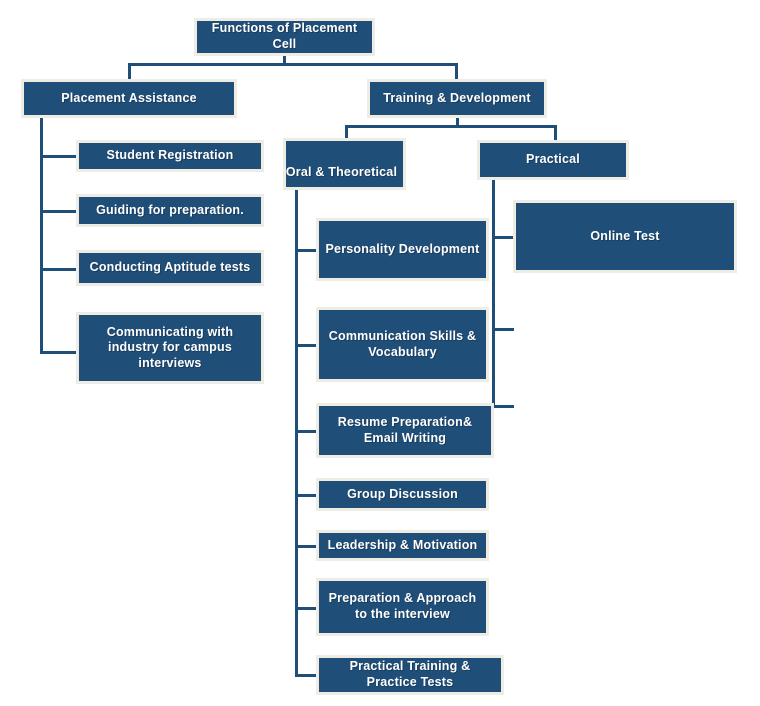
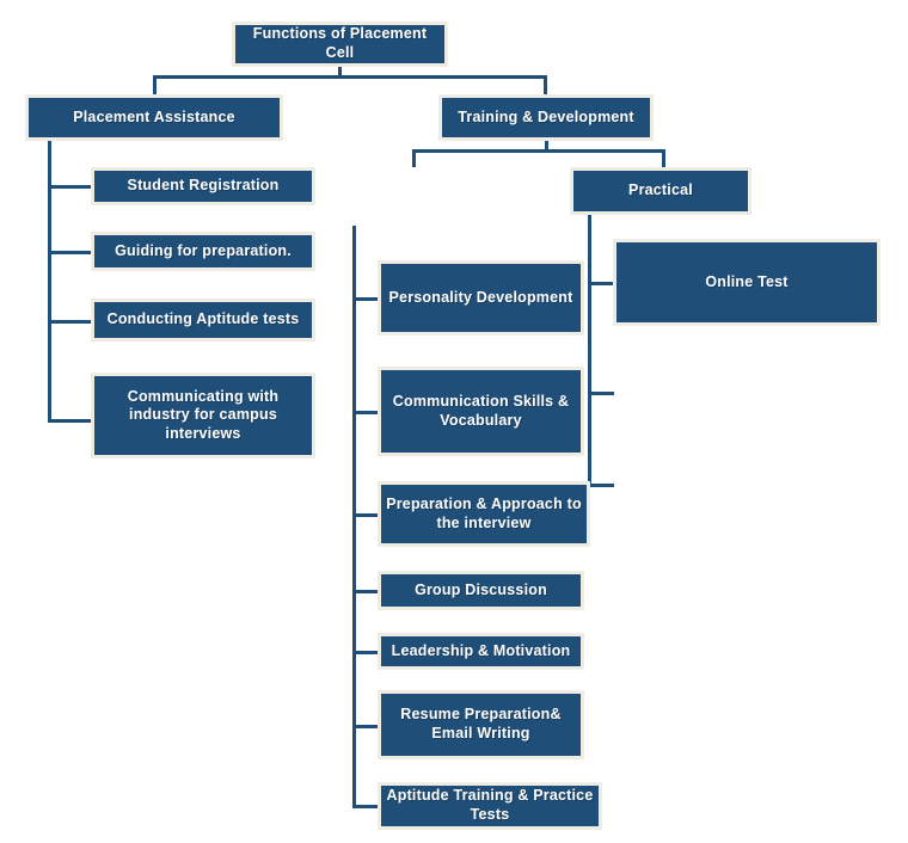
  Functions of Placement Cell
  Placement Assistance
  Training & Development
- Oral & Theoretical
  Practical
  Student Registration
  Guiding for preparation.
  Conducting Aptitude tests
  Communicating with industry for campus interviews
  Personality Development
  Communication Skills & Vocabulary
- Resume Preparation& Email Writing
+ Preparation & Approach to the interview
  Group Discussion
  Leadership & Motivation
- Preparation & Approach to the interview
+ Resume Preparation& Email Writing
- Practical Training & Practice Tests
+ Aptitude Training & Practice Tests
  Online Test
